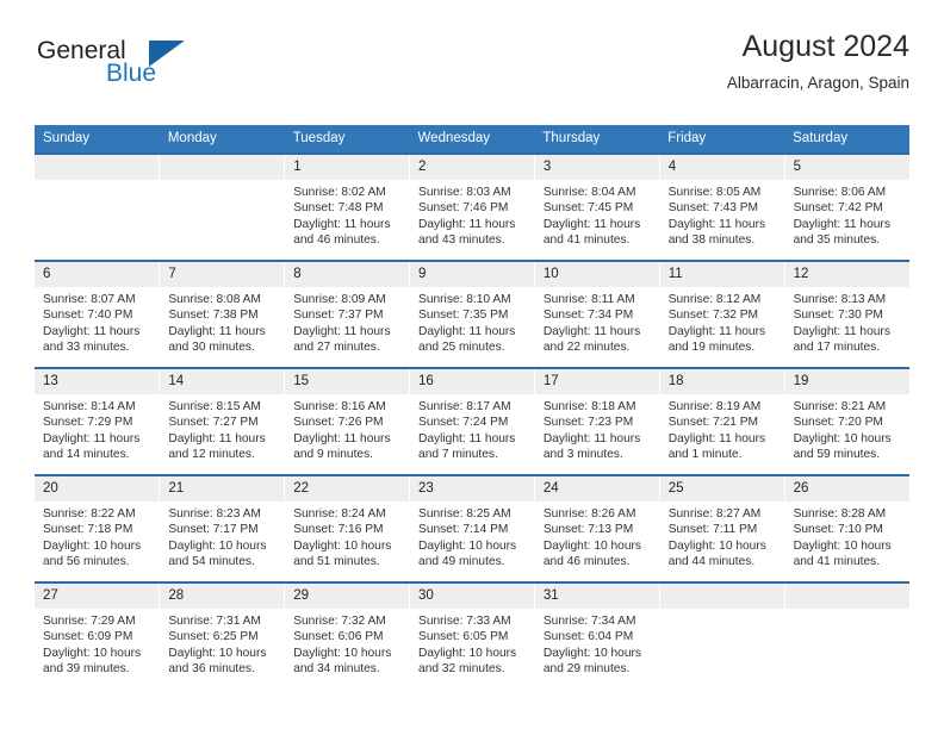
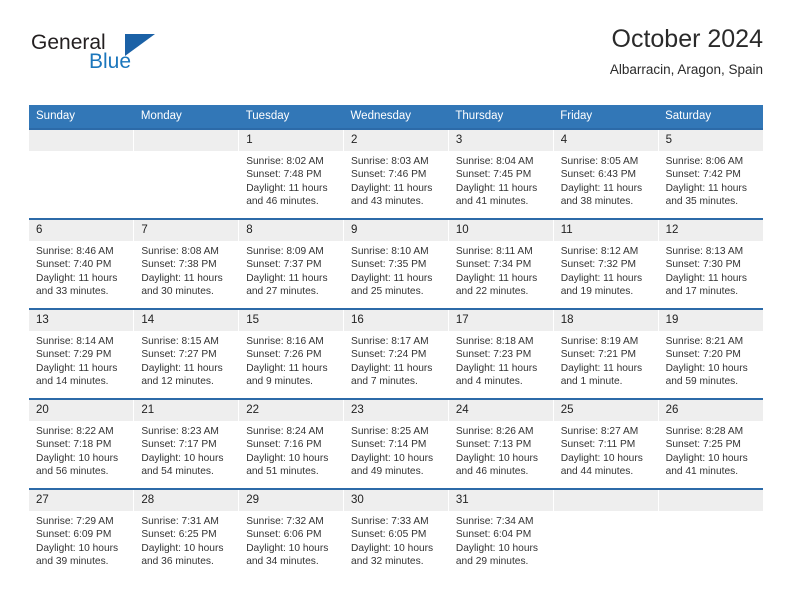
  General
  Blue
- August 2024
+ October 2024
  Albarracin, Aragon, Spain
  Sunday	Monday	Tuesday	Wednesday	Thursday	Friday	Saturday
- 		1Sunrise: 8:02 AMSunset: 7:48 PMDaylight: 11 hours and 46 minutes.	2Sunrise: 8:03 AMSunset: 7:46 PMDaylight: 11 hours and 43 minutes.	3Sunrise: 8:04 AMSunset: 7:45 PMDaylight: 11 hours and 41 minutes.	4Sunrise: 8:05 AMSunset: 7:43 PMDaylight: 11 hours and 38 minutes.	5Sunrise: 8:06 AMSunset: 7:42 PMDaylight: 11 hours and 35 minutes.
+ 		1Sunrise: 8:02 AMSunset: 7:48 PMDaylight: 11 hours and 46 minutes.	2Sunrise: 8:03 AMSunset: 7:46 PMDaylight: 11 hours and 43 minutes.	3Sunrise: 8:04 AMSunset: 7:45 PMDaylight: 11 hours and 41 minutes.	4Sunrise: 8:05 AMSunset: 6:43 PMDaylight: 11 hours and 38 minutes.	5Sunrise: 8:06 AMSunset: 7:42 PMDaylight: 11 hours and 35 minutes.
- 6Sunrise: 8:07 AMSunset: 7:40 PMDaylight: 11 hours and 33 minutes.	7Sunrise: 8:08 AMSunset: 7:38 PMDaylight: 11 hours and 30 minutes.	8Sunrise: 8:09 AMSunset: 7:37 PMDaylight: 11 hours and 27 minutes.	9Sunrise: 8:10 AMSunset: 7:35 PMDaylight: 11 hours and 25 minutes.	10Sunrise: 8:11 AMSunset: 7:34 PMDaylight: 11 hours and 22 minutes.	11Sunrise: 8:12 AMSunset: 7:32 PMDaylight: 11 hours and 19 minutes.	12Sunrise: 8:13 AMSunset: 7:30 PMDaylight: 11 hours and 17 minutes.
+ 6Sunrise: 8:46 AMSunset: 7:40 PMDaylight: 11 hours and 33 minutes.	7Sunrise: 8:08 AMSunset: 7:38 PMDaylight: 11 hours and 30 minutes.	8Sunrise: 8:09 AMSunset: 7:37 PMDaylight: 11 hours and 27 minutes.	9Sunrise: 8:10 AMSunset: 7:35 PMDaylight: 11 hours and 25 minutes.	10Sunrise: 8:11 AMSunset: 7:34 PMDaylight: 11 hours and 22 minutes.	11Sunrise: 8:12 AMSunset: 7:32 PMDaylight: 11 hours and 19 minutes.	12Sunrise: 8:13 AMSunset: 7:30 PMDaylight: 11 hours and 17 minutes.
- 13Sunrise: 8:14 AMSunset: 7:29 PMDaylight: 11 hours and 14 minutes.	14Sunrise: 8:15 AMSunset: 7:27 PMDaylight: 11 hours and 12 minutes.	15Sunrise: 8:16 AMSunset: 7:26 PMDaylight: 11 hours and 9 minutes.	16Sunrise: 8:17 AMSunset: 7:24 PMDaylight: 11 hours and 7 minutes.	17Sunrise: 8:18 AMSunset: 7:23 PMDaylight: 11 hours and 3 minutes.	18Sunrise: 8:19 AMSunset: 7:21 PMDaylight: 11 hours and 1 minute.	19Sunrise: 8:21 AMSunset: 7:20 PMDaylight: 10 hours and 59 minutes.
+ 13Sunrise: 8:14 AMSunset: 7:29 PMDaylight: 11 hours and 14 minutes.	14Sunrise: 8:15 AMSunset: 7:27 PMDaylight: 11 hours and 12 minutes.	15Sunrise: 8:16 AMSunset: 7:26 PMDaylight: 11 hours and 9 minutes.	16Sunrise: 8:17 AMSunset: 7:24 PMDaylight: 11 hours and 7 minutes.	17Sunrise: 8:18 AMSunset: 7:23 PMDaylight: 11 hours and 4 minutes.	18Sunrise: 8:19 AMSunset: 7:21 PMDaylight: 11 hours and 1 minute.	19Sunrise: 8:21 AMSunset: 7:20 PMDaylight: 10 hours and 59 minutes.
- 20Sunrise: 8:22 AMSunset: 7:18 PMDaylight: 10 hours and 56 minutes.	21Sunrise: 8:23 AMSunset: 7:17 PMDaylight: 10 hours and 54 minutes.	22Sunrise: 8:24 AMSunset: 7:16 PMDaylight: 10 hours and 51 minutes.	23Sunrise: 8:25 AMSunset: 7:14 PMDaylight: 10 hours and 49 minutes.	24Sunrise: 8:26 AMSunset: 7:13 PMDaylight: 10 hours and 46 minutes.	25Sunrise: 8:27 AMSunset: 7:11 PMDaylight: 10 hours and 44 minutes.	26Sunrise: 8:28 AMSunset: 7:10 PMDaylight: 10 hours and 41 minutes.
+ 20Sunrise: 8:22 AMSunset: 7:18 PMDaylight: 10 hours and 56 minutes.	21Sunrise: 8:23 AMSunset: 7:17 PMDaylight: 10 hours and 54 minutes.	22Sunrise: 8:24 AMSunset: 7:16 PMDaylight: 10 hours and 51 minutes.	23Sunrise: 8:25 AMSunset: 7:14 PMDaylight: 10 hours and 49 minutes.	24Sunrise: 8:26 AMSunset: 7:13 PMDaylight: 10 hours and 46 minutes.	25Sunrise: 8:27 AMSunset: 7:11 PMDaylight: 10 hours and 44 minutes.	26Sunrise: 8:28 AMSunset: 7:25 PMDaylight: 10 hours and 41 minutes.
  27Sunrise: 7:29 AMSunset: 6:09 PMDaylight: 10 hours and 39 minutes.	28Sunrise: 7:31 AMSunset: 6:25 PMDaylight: 10 hours and 36 minutes.	29Sunrise: 7:32 AMSunset: 6:06 PMDaylight: 10 hours and 34 minutes.	30Sunrise: 7:33 AMSunset: 6:05 PMDaylight: 10 hours and 32 minutes.	31Sunrise: 7:34 AMSunset: 6:04 PMDaylight: 10 hours and 29 minutes.
